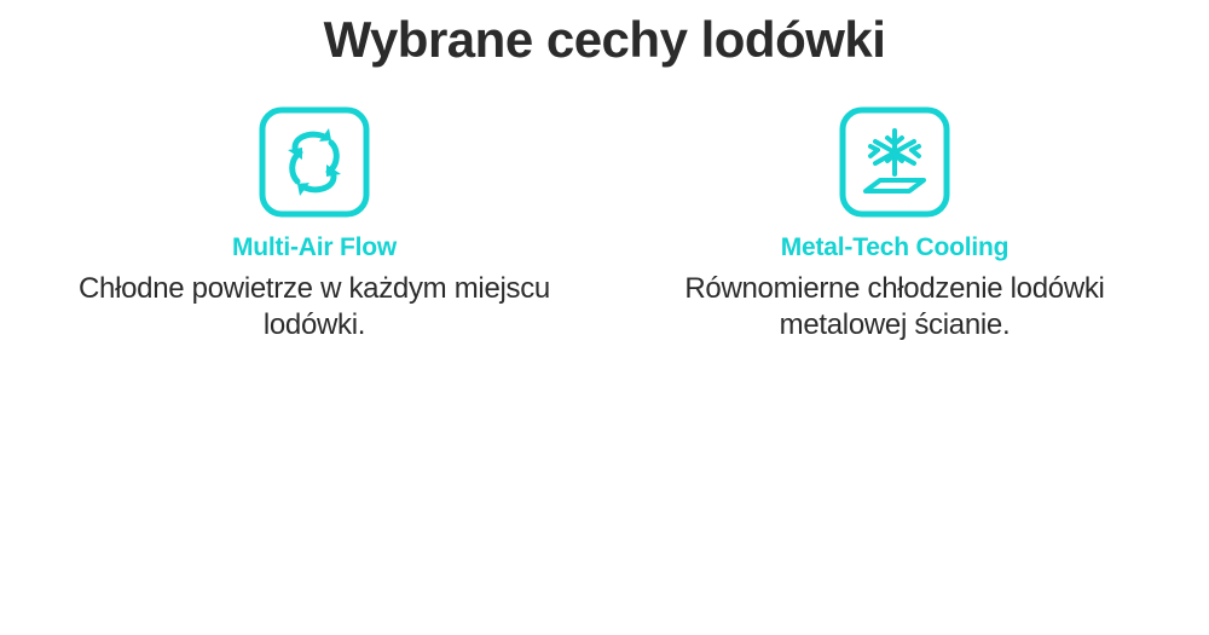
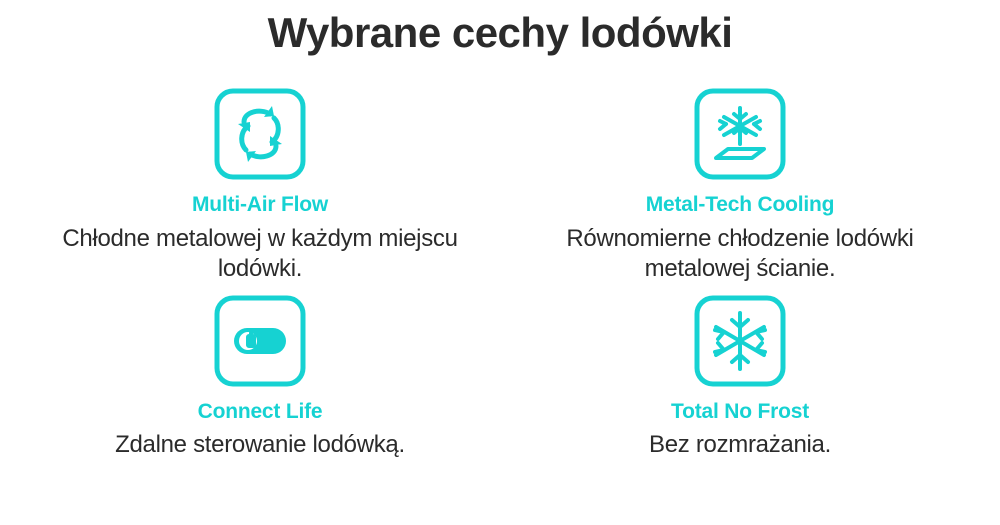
  Wybrane cechy lodówki
  Multi-Air Flow
- Chłodne powietrze w każdym miejscu lodówki.
+ Chłodne metalowej w każdym miejscu lodówki.
  Metal-Tech Cooling
  Równomierne chłodzenie lodówki metalowej ścianie.
+ Connect Life
+ Zdalne sterowanie lodówką.
+ Total No Frost
+ Bez rozmrażania.
